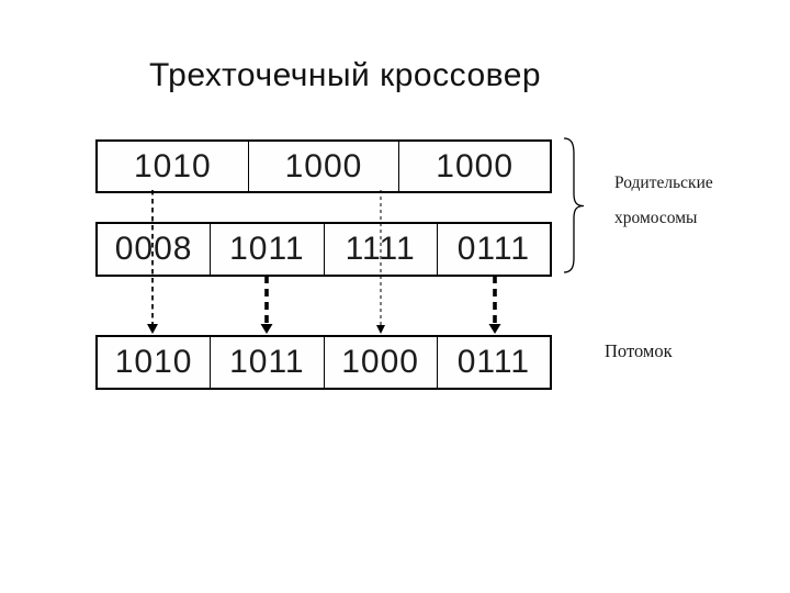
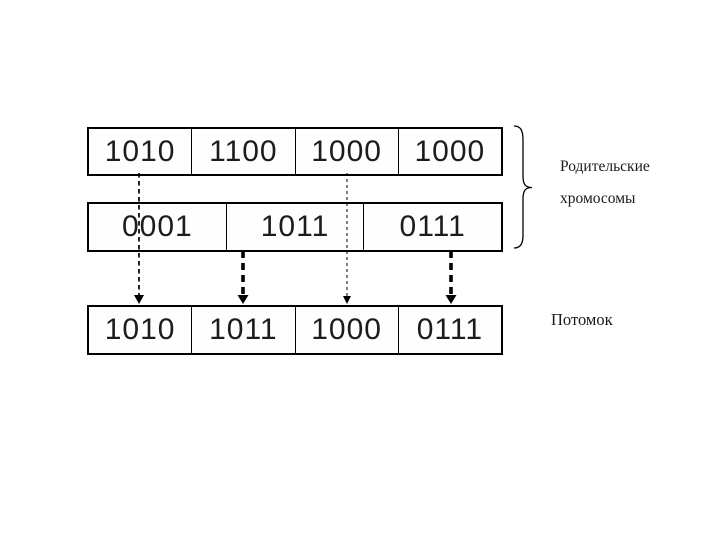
- Трехточечный кроссовер
  1010
+ 1100
  1000
  1000
- 0008
+ 0001
  1011
- 1111
  0111
  1010
  1011
  1000
  0111
  Родительские
  хромосомы
  Потомок
